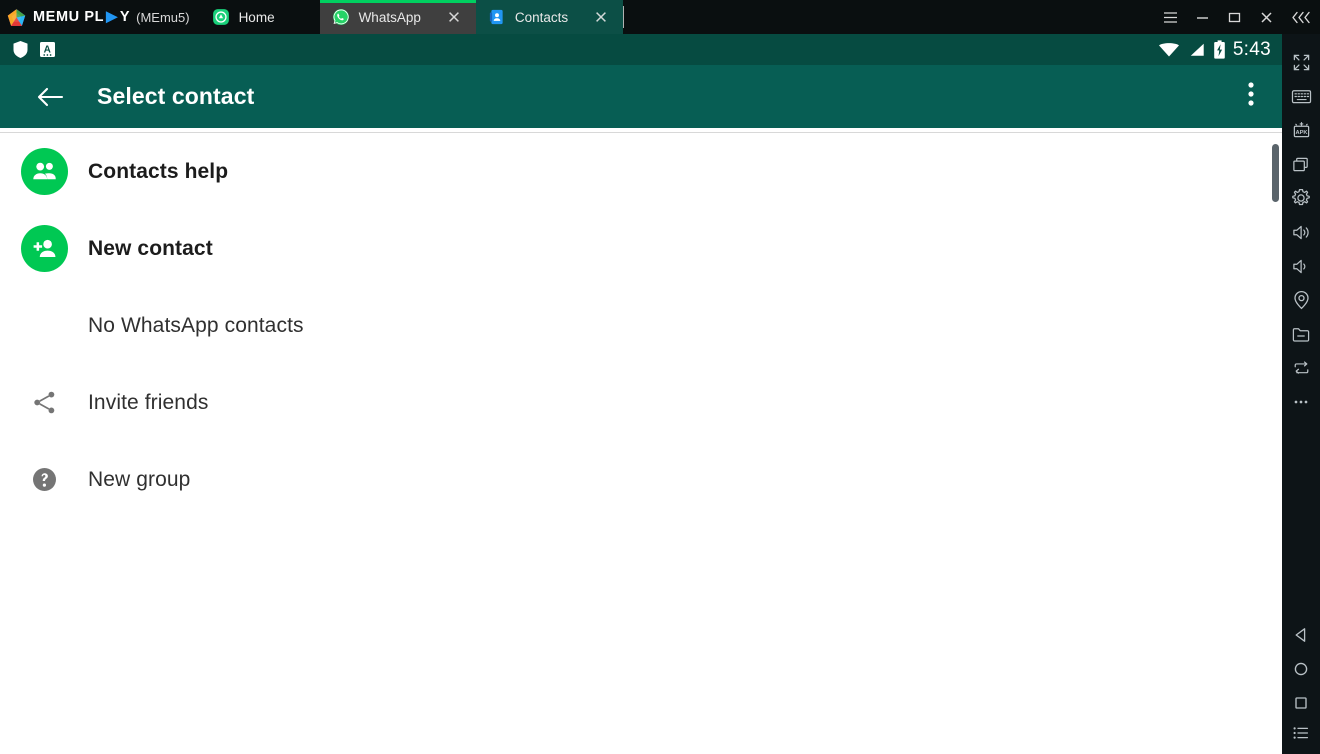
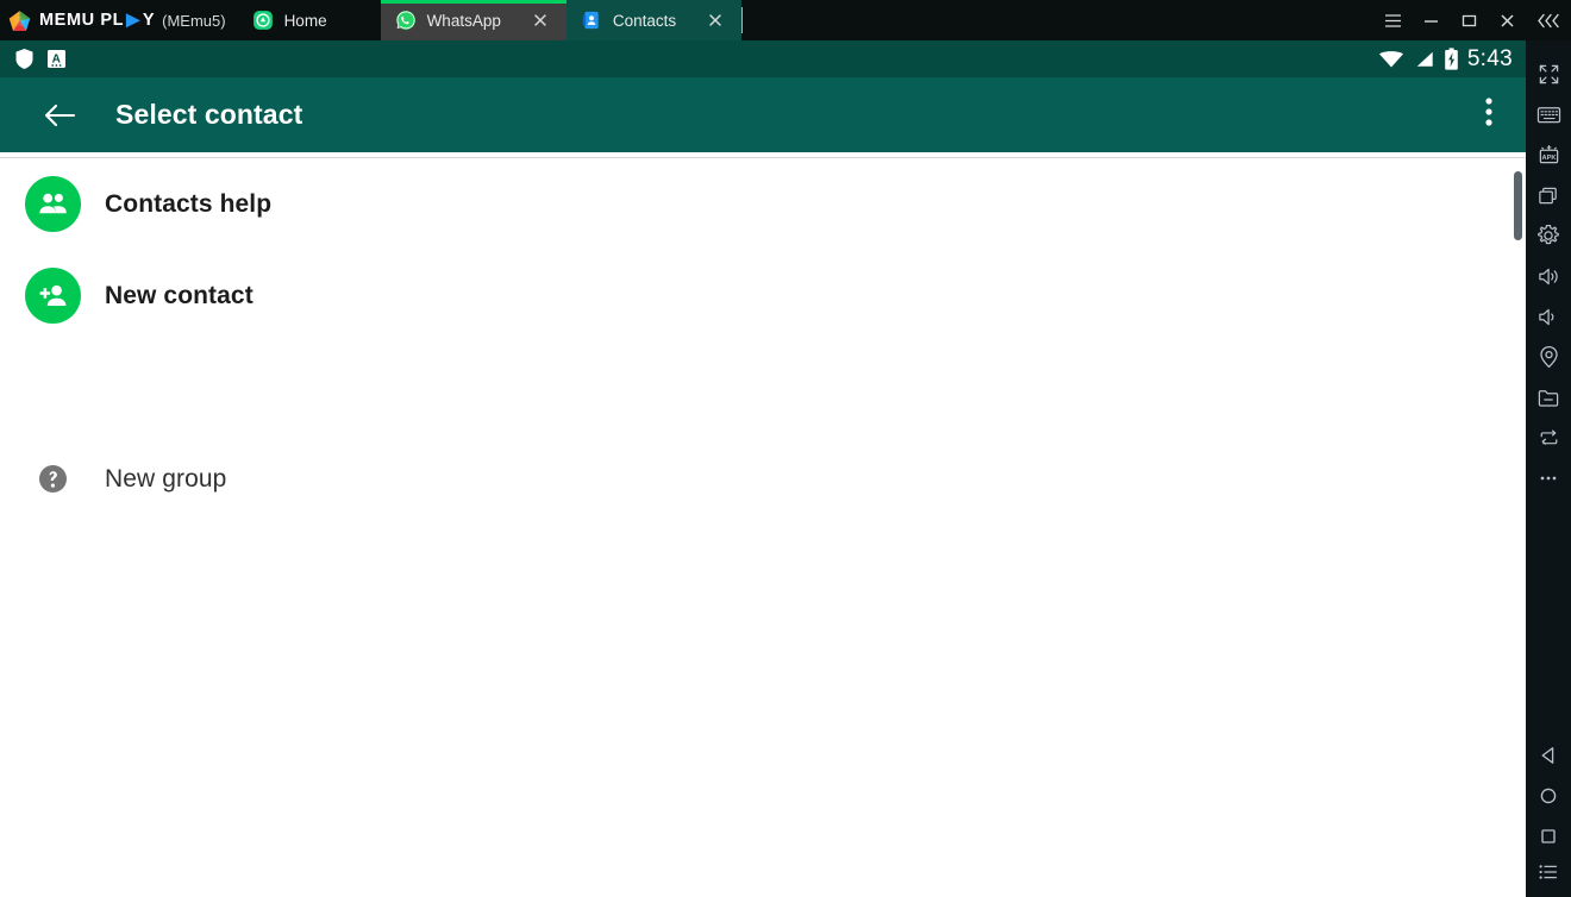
  MEMU PL
  ▶
  Y
  (MEmu5)
  Home
  WhatsApp
  Contacts
  A
  5:43
  Select contact
  Contacts help
  New contact
- No WhatsApp contacts
- Invite friends
  New group
